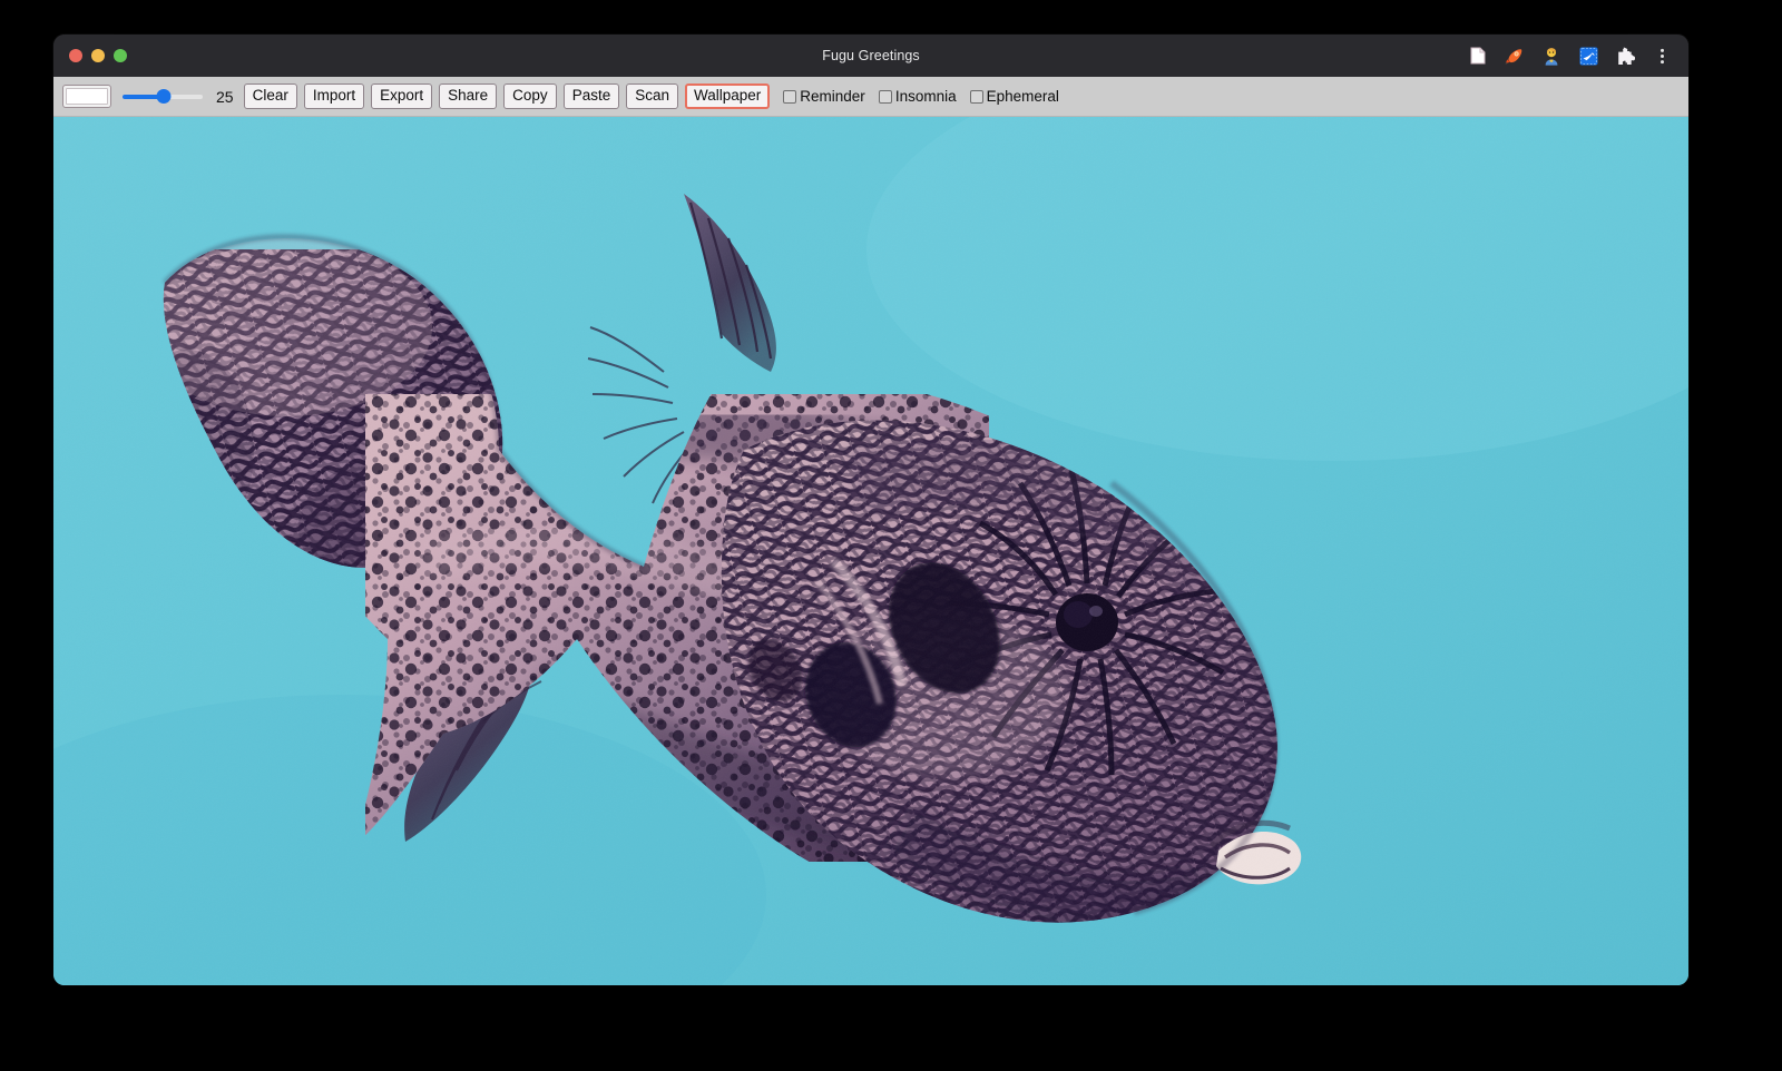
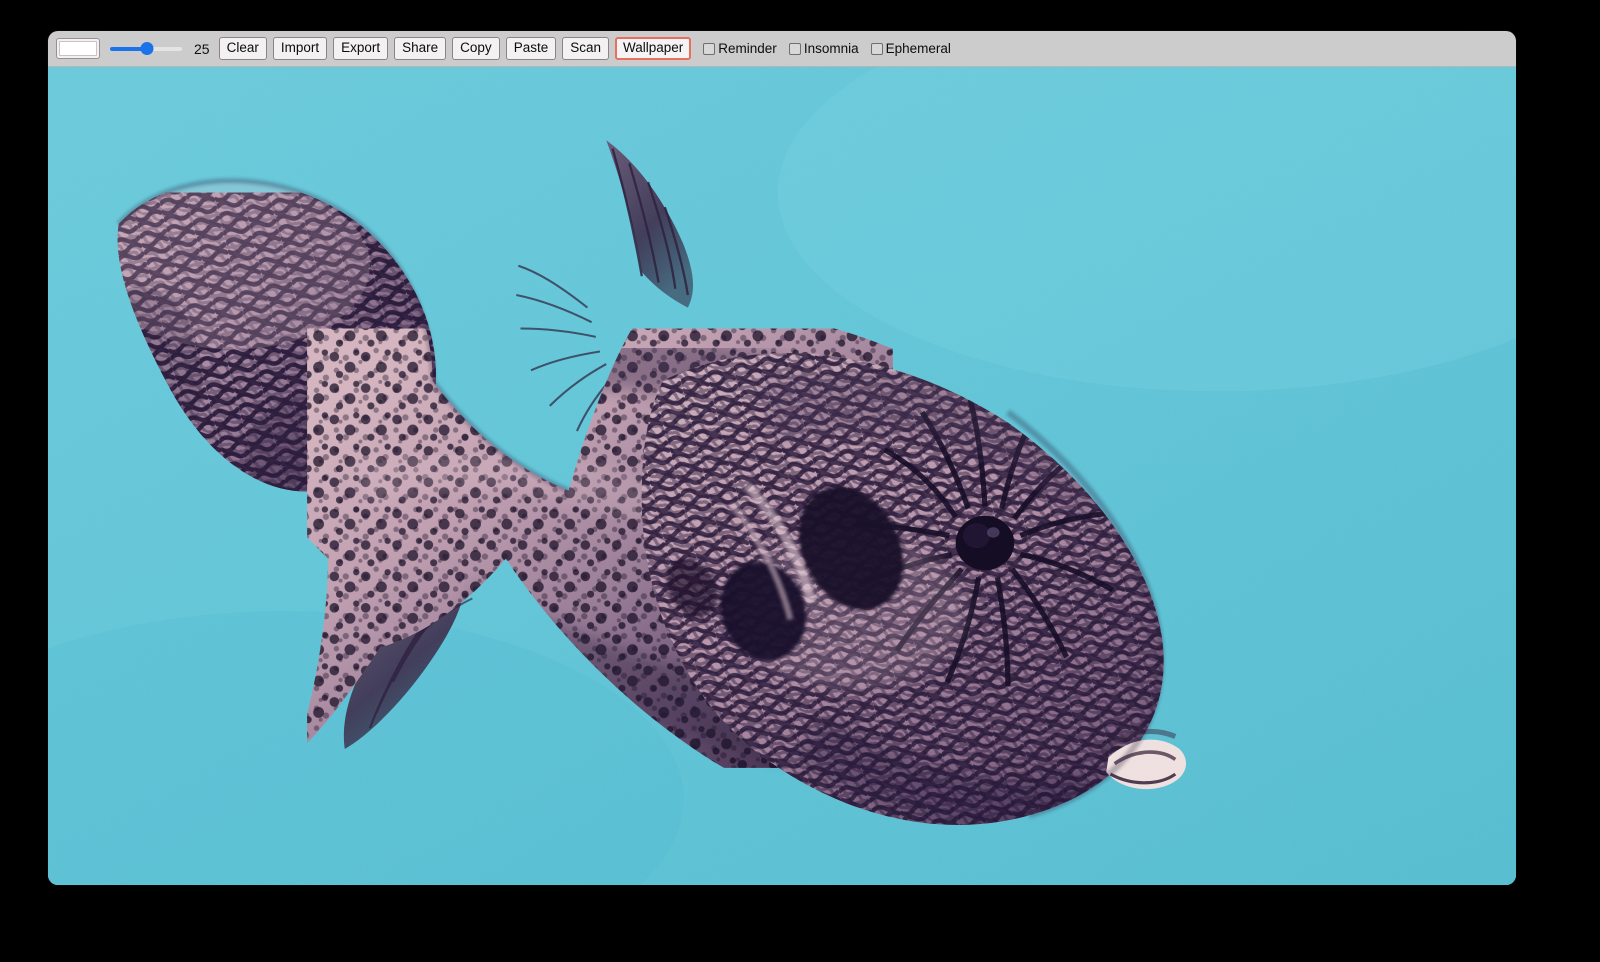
- Fugu Greetings
  25
  Clear
  Import
  Export
  Share
  Copy
  Paste
  Scan
  Wallpaper
  Reminder
  Insomnia
  Ephemeral
